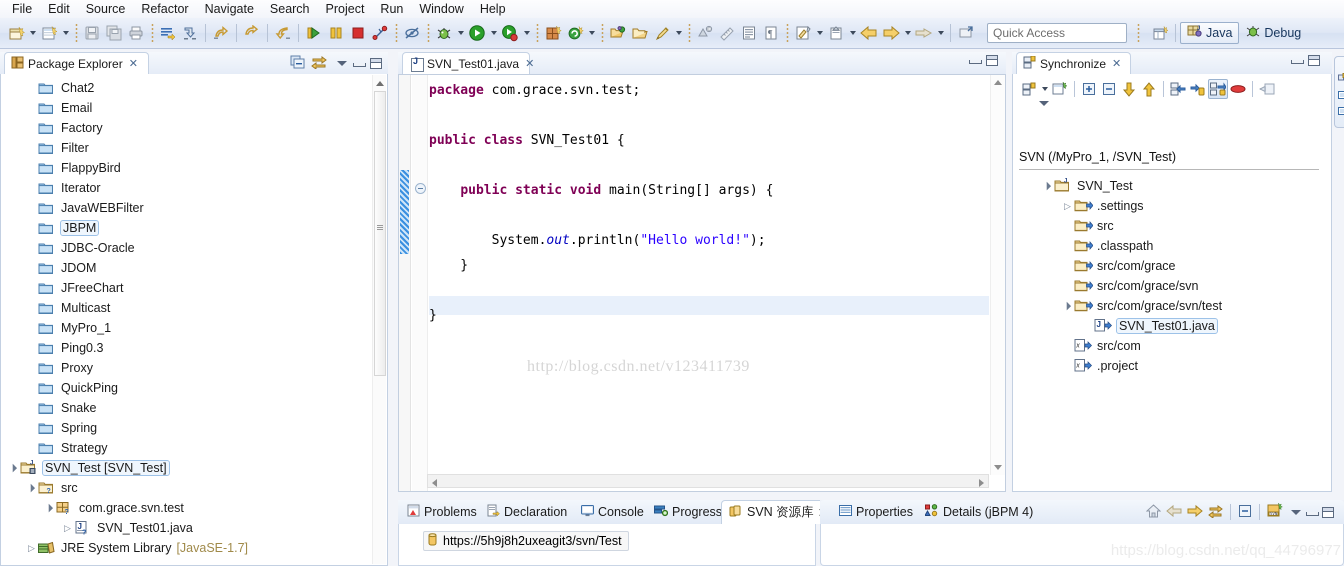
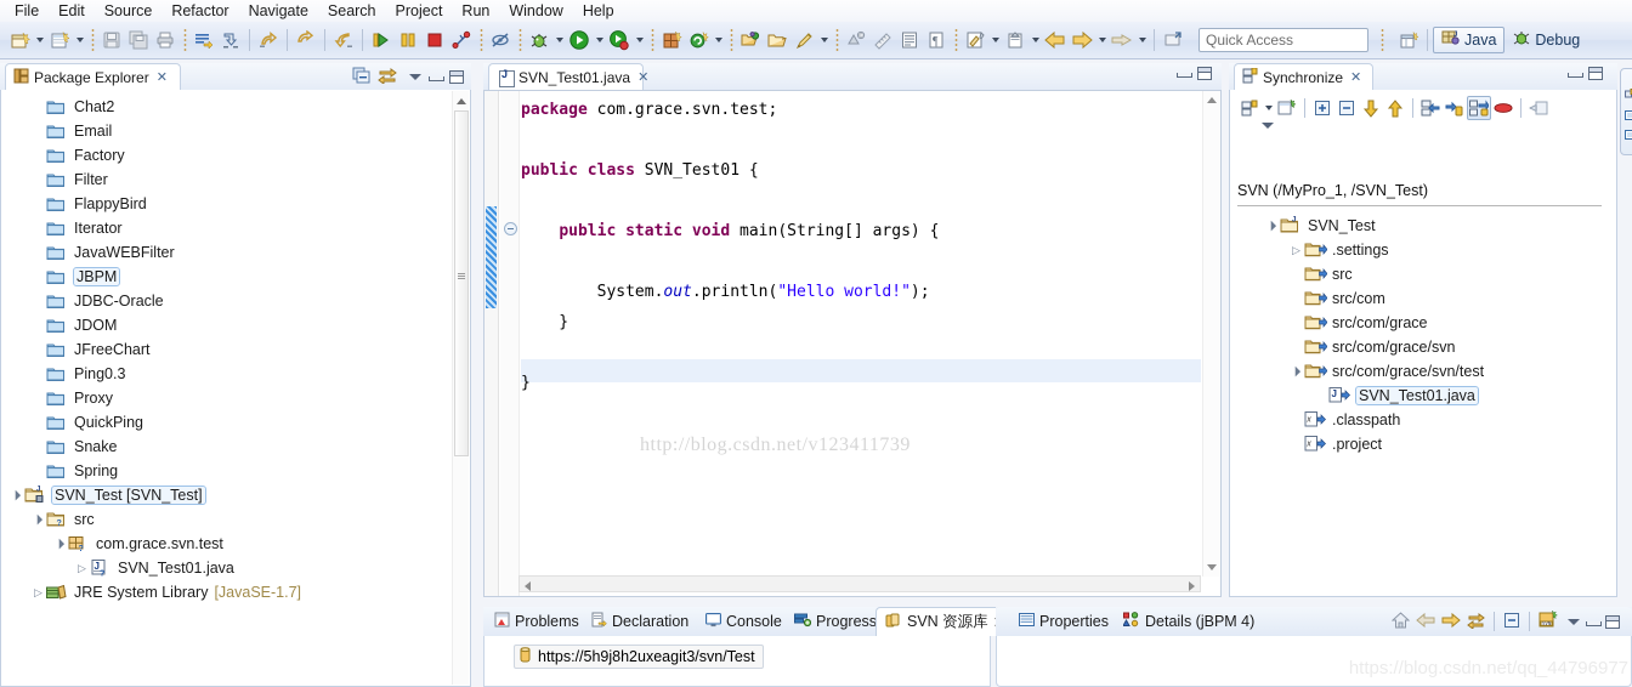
  File
  Edit
  Source
  Refactor
  Navigate
  Search
  Project
  Run
  Window
  Help
  ¶
  Quick Access
  Java
  Debug
  Package Explorer
  ✕
  Chat2
  Email
  Factory
  Filter
  FlappyBird
  Iterator
  JavaWEBFilter
  JBPM
  JDBC-Oracle
  JDOM
  JFreeChart
- Multicast
- MyPro_1
  Ping0.3
  Proxy
  QuickPing
  Snake
  Spring
- Strategy
  SVN_Test [SVN_Test]
  src
  com.grace.svn.test
  J
  SVN_Test01.java
  JRE System Library
  [JavaSE-1.7]
  SVN_Test01.java
  ✕
  package com.grace.svn.test;
  public class SVN_Test01 {
  public static void main(String[] args) {
  System.out.println("Hello world!");
  }
  }
  http://blog.csdn.net/v123411739
  Synchronize
  ✕
  SVN (/MyPro_1, /SVN_Test)
  SVN_Test
  .settings
  src
- .classpath
+ src/com
  src/com/grace
  src/com/grace/svn
  src/com/grace/svn/test
  J
  SVN_Test01.java
- src/com
+ .classpath
  .project
  Problems
  Declaration
  Console
  Progress
  SVN 资源库
  https://5h9j8h2uxeagit3/svn/Test
  Properties
  Details (jBPM 4)
